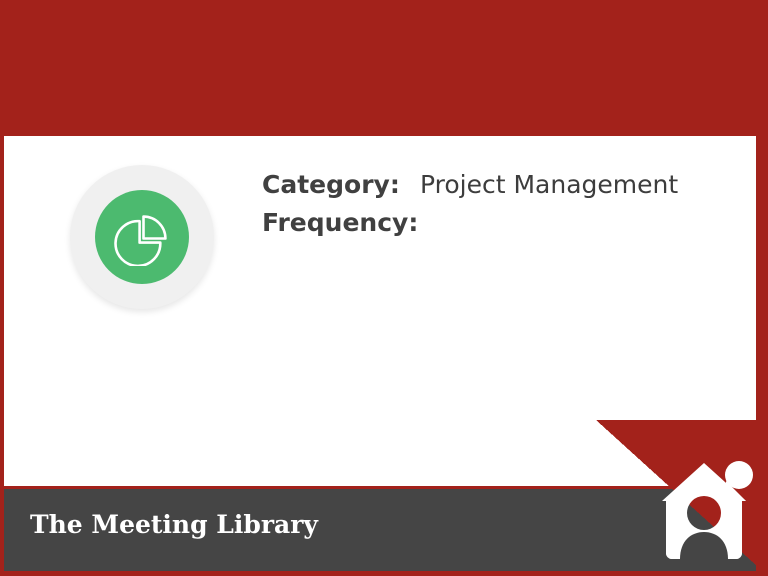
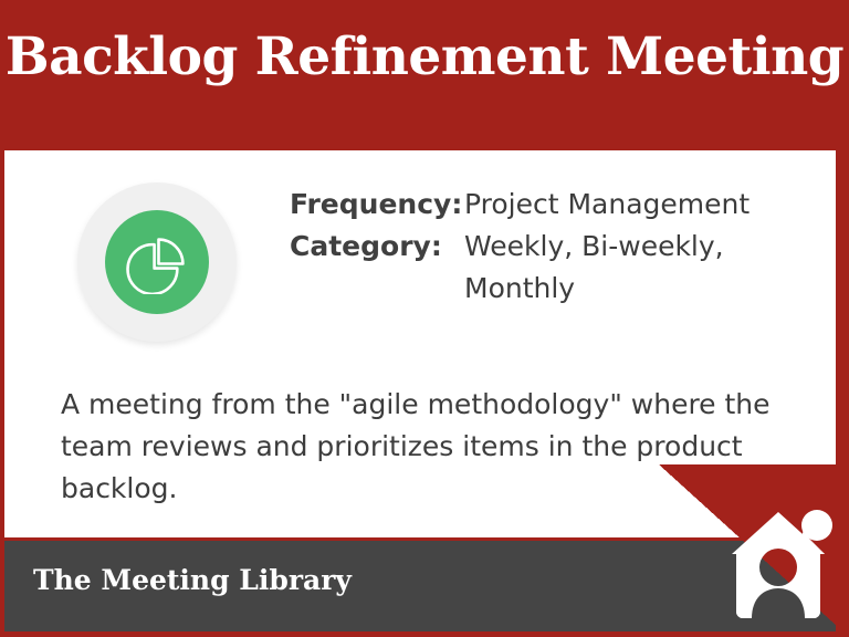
+ Backlog Refinement Meeting
- Category:
+ Frequency:
  Project Management
- Frequency:
+ Category:
+ Weekly, Bi-weekly, Monthly
+ A meeting from the "agile methodology" where the team reviews and prioritizes items in the product backlog.
  The Meeting Library
